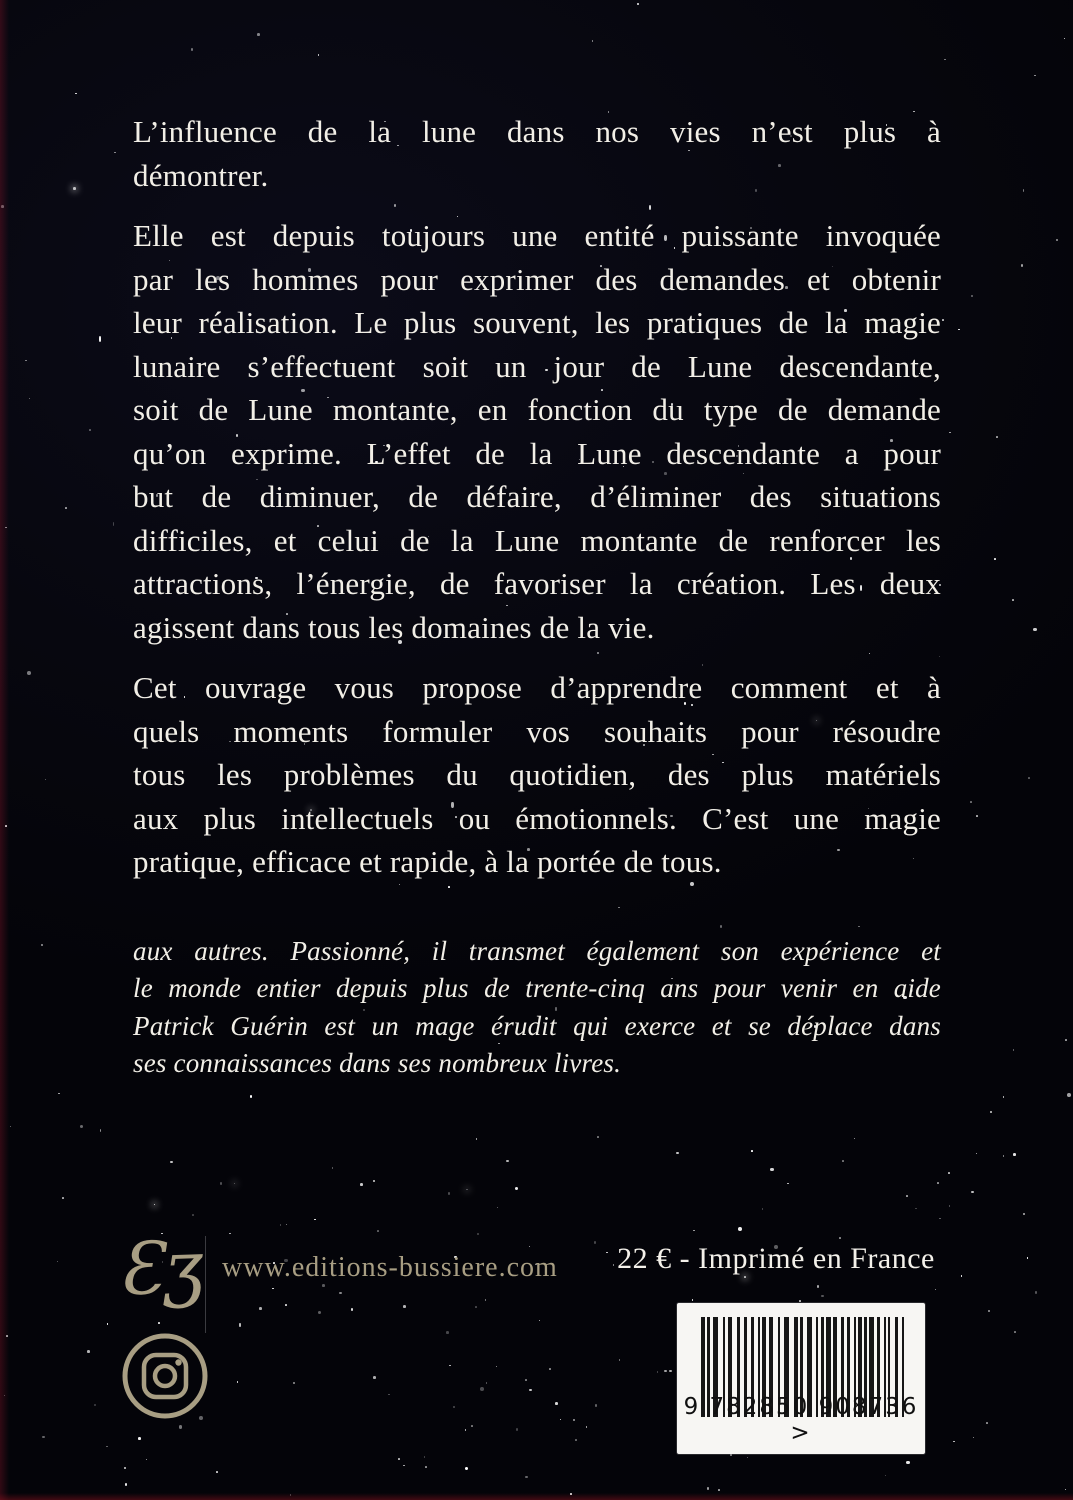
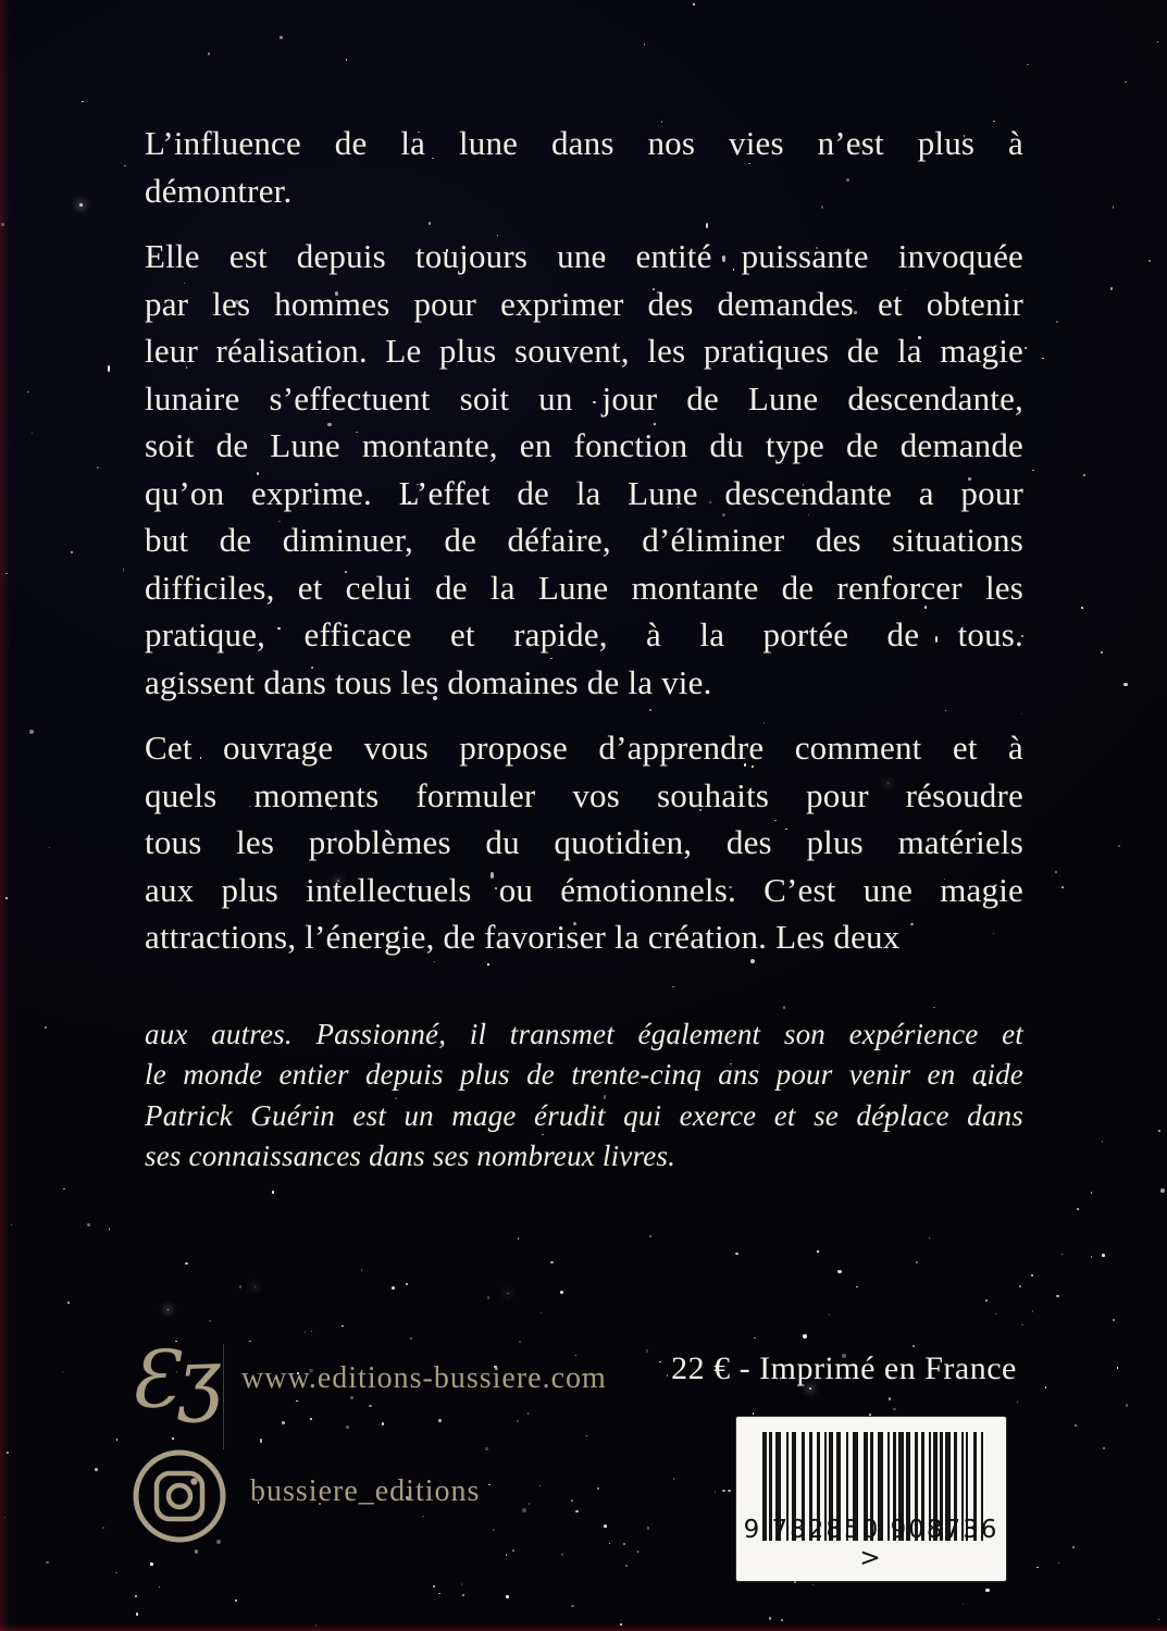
  L’influence de la lune dans nos vies n’est plus à
  démontrer.
  Elle est depuis toujours une entité puissante invoquée
  par les hommes pour exprimer des demandes et obtenir
  leur réalisation. Le plus souvent, les pratiques de la magie
  lunaire s’effectuent soit un jour de Lune descendante,
  soit de Lune montante, en fonction du type de demande
  qu’on exprime. L’effet de la Lune descendante a pour
  but de diminuer, de défaire, d’éliminer des situations
  difficiles, et celui de la Lune montante de renforcer les
- attractions, l’énergie, de favoriser la création. Les deux
+ pratique, efficace et rapide, à la portée de tous.
  agissent dans tous les domaines de la vie.
  Cet ouvrage vous propose d’apprendre comment et à
  quels moments formuler vos souhaits pour résoudre
  tous les problèmes du quotidien, des plus matériels
  aux plus intellectuels ou émotionnels. C’est une magie
- pratique, efficace et rapide, à la portée de tous.
+ attractions, l’énergie, de favoriser la création. Les deux
  aux autres. Passionné, il transmet également son expérience et
  le monde entier depuis plus de trente-cinq ans pour venir en aide
  Patrick Guérin est un mage érudit qui exerce et se déplace dans
  ses connaissances dans ses nombreux livres.
  www.editions-bussiere.com
+ bussiere_editions
  22 € - Imprimé en France
  9 782850 908736 >
